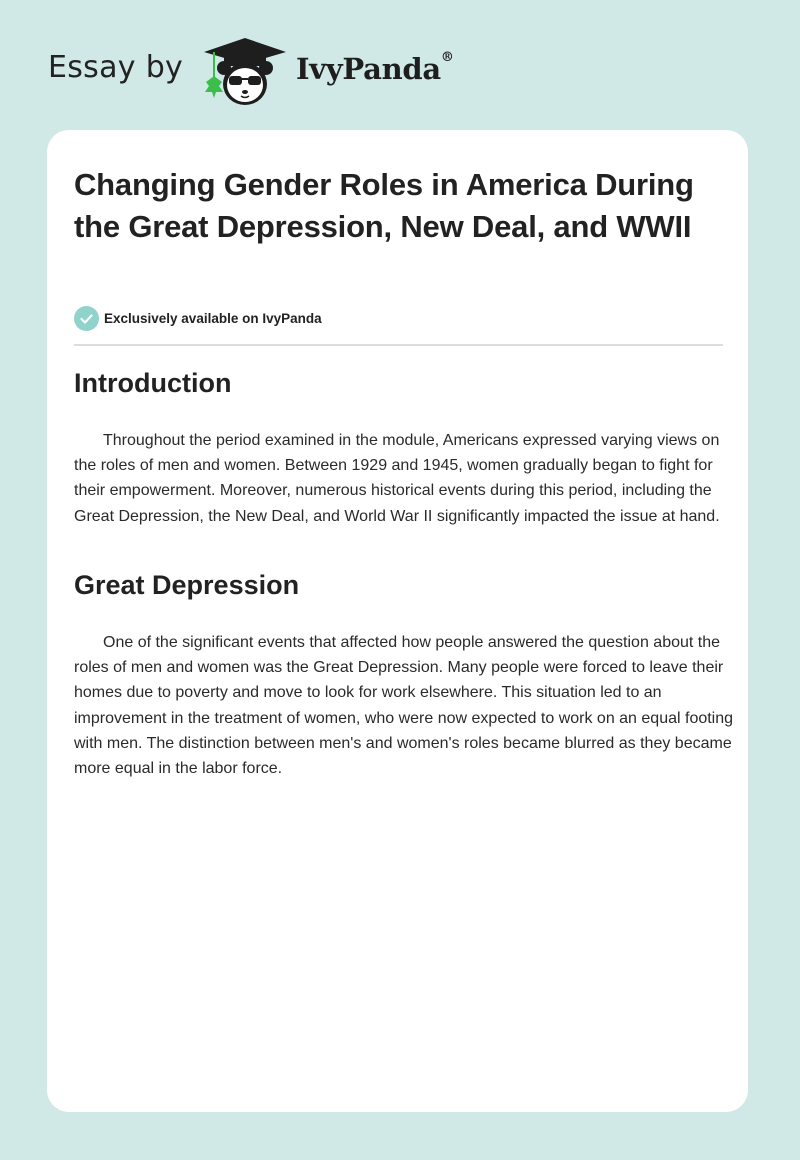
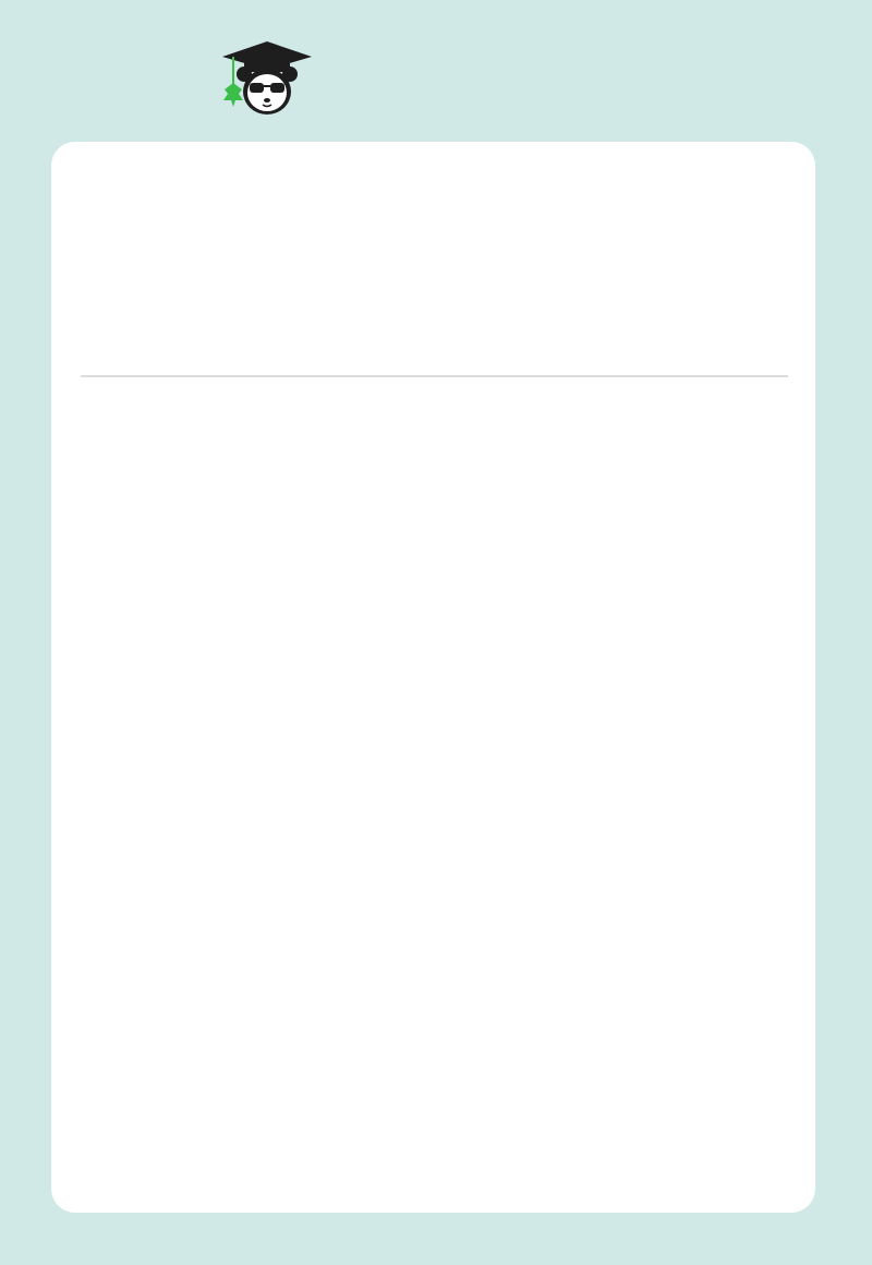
- Essay by
- IvyPanda®
- Changing Gender Roles in America During the Great Depression, New Deal, and WWII
- Exclusively available on IvyPanda
- Introduction
- Throughout the period examined in the module, Americans expressed varying views on the roles of men and women. Between 1929 and 1945, women gradually began to fight for their empowerment. Moreover, numerous historical events during this period, including the Great Depression, the New Deal, and World War II significantly impacted the issue at hand.
- Great Depression
- One of the significant events that affected how people answered the question about the roles of men and women was the Great Depression. Many people were forced to leave their homes due to poverty and move to look for work elsewhere. This situation led to an improvement in the treatment of women, who were now expected to work on an equal footing with men. The distinction between men's and women's roles became blurred as they became more equal in the labor force.
